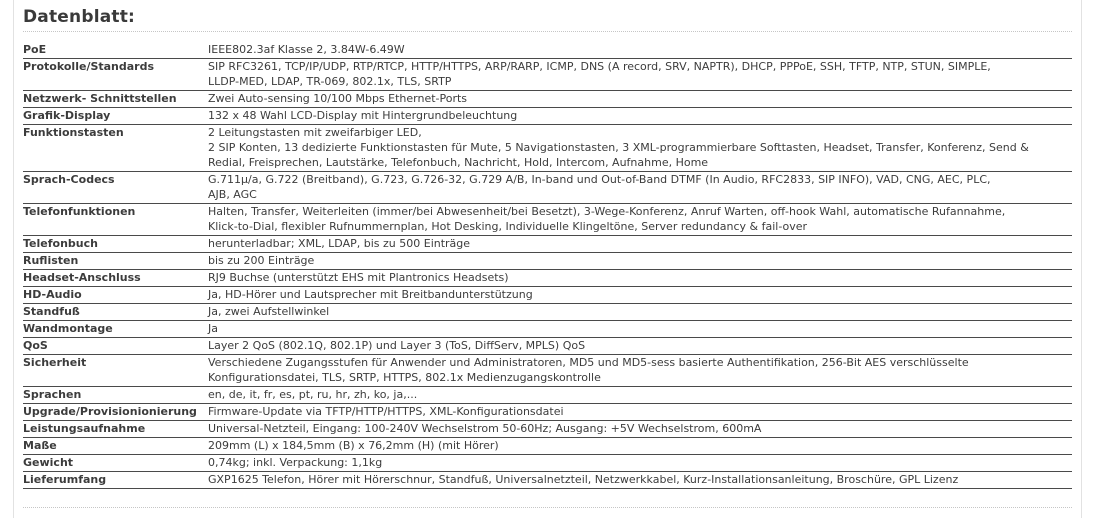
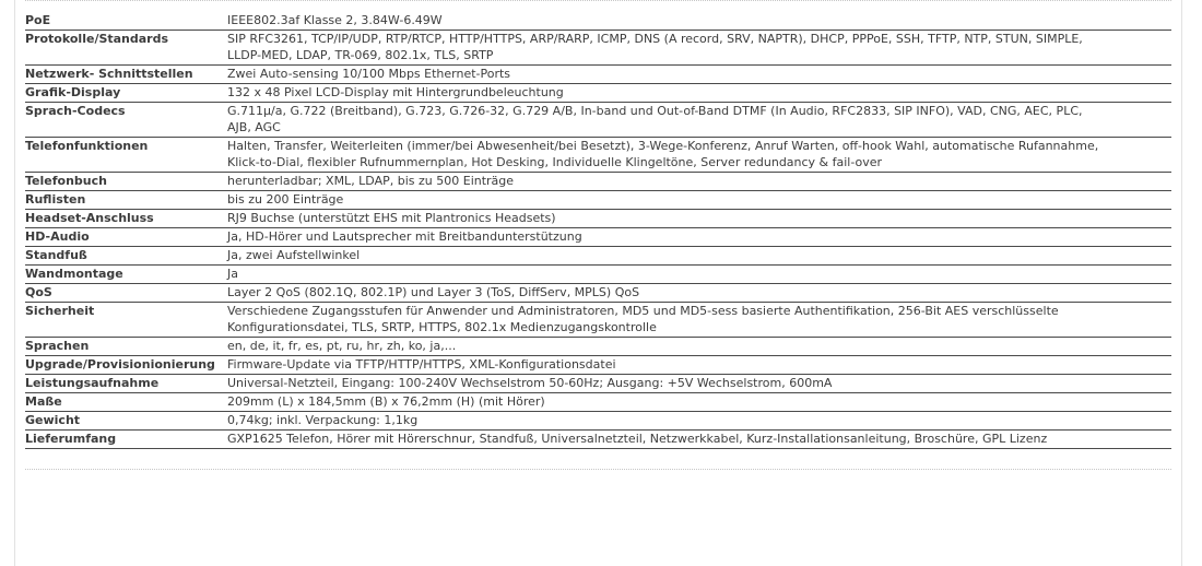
- Datenblatt:
  PoE	IEEE802.3af Klasse 2, 3.84W-6.49W
  Protokolle/Standards	SIP RFC3261, TCP/IP/UDP, RTP/RTCP, HTTP/HTTPS, ARP/RARP, ICMP, DNS (A record, SRV, NAPTR), DHCP, PPPoE, SSH, TFTP, NTP, STUN, SIMPLE, LLDP-MED, LDAP, TR-069, 802.1x, TLS, SRTP
  Netzwerk- Schnittstellen	Zwei Auto-sensing 10/100 Mbps Ethernet-Ports
- Grafik-Display	132 x 48 Wahl LCD-Display mit Hintergrundbeleuchtung
+ Grafik-Display	132 x 48 Pixel LCD-Display mit Hintergrundbeleuchtung
- Funktionstasten	2 Leitungstasten mit zweifarbiger LED, 2 SIP Konten, 13 dedizierte Funktionstasten für Mute, 5 Navigationstasten, 3 XML-programmierbare Softtasten, Headset, Transfer, Konferenz, Send & Redial, Freisprechen, Lautstärke, Telefonbuch, Nachricht, Hold, Intercom, Aufnahme, Home
  Sprach-Codecs	G.711µ/a, G.722 (Breitband), G.723, G.726-32, G.729 A/B, In-band und Out-of-Band DTMF (In Audio, RFC2833, SIP INFO), VAD, CNG, AEC, PLC, AJB, AGC
  Telefonfunktionen	Halten, Transfer, Weiterleiten (immer/bei Abwesenheit/bei Besetzt), 3-Wege-Konferenz, Anruf Warten, off-hook Wahl, automatische Rufannahme, Klick-to-Dial, flexibler Rufnummernplan, Hot Desking, Individuelle Klingeltöne, Server redundancy & fail-over
  Telefonbuch	herunterladbar; XML, LDAP, bis zu 500 Einträge
  Ruflisten	bis zu 200 Einträge
  Headset-Anschluss	RJ9 Buchse (unterstützt EHS mit Plantronics Headsets)
  HD-Audio	Ja, HD-Hörer und Lautsprecher mit Breitbandunterstützung
  Standfuß	Ja, zwei Aufstellwinkel
  Wandmontage	Ja
  QoS	Layer 2 QoS (802.1Q, 802.1P) und Layer 3 (ToS, DiffServ, MPLS) QoS
  Sicherheit	Verschiedene Zugangsstufen für Anwender und Administratoren, MD5 und MD5-sess basierte Authentifikation, 256-Bit AES verschlüsselte Konfigurationsdatei, TLS, SRTP, HTTPS, 802.1x Medienzugangskontrolle
  Sprachen	en, de, it, fr, es, pt, ru, hr, zh, ko, ja,...
  Upgrade/Provisionionierung	Firmware-Update via TFTP/HTTP/HTTPS, XML-Konfigurationsdatei
  Leistungsaufnahme	Universal-Netzteil, Eingang: 100-240V Wechselstrom 50-60Hz; Ausgang: +5V Wechselstrom, 600mA
  Maße	209mm (L) x 184,5mm (B) x 76,2mm (H) (mit Hörer)
  Gewicht	0,74kg; inkl. Verpackung: 1,1kg
  Lieferumfang	GXP1625 Telefon, Hörer mit Hörerschnur, Standfuß, Universalnetzteil, Netzwerkkabel, Kurz-Installationsanleitung, Broschüre, GPL Lizenz
